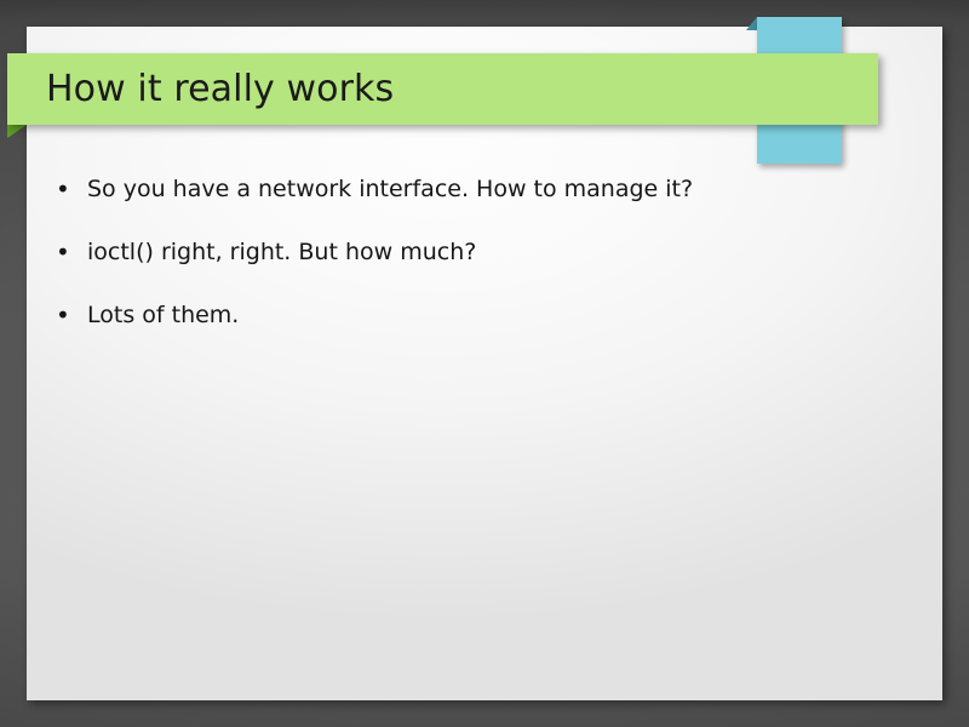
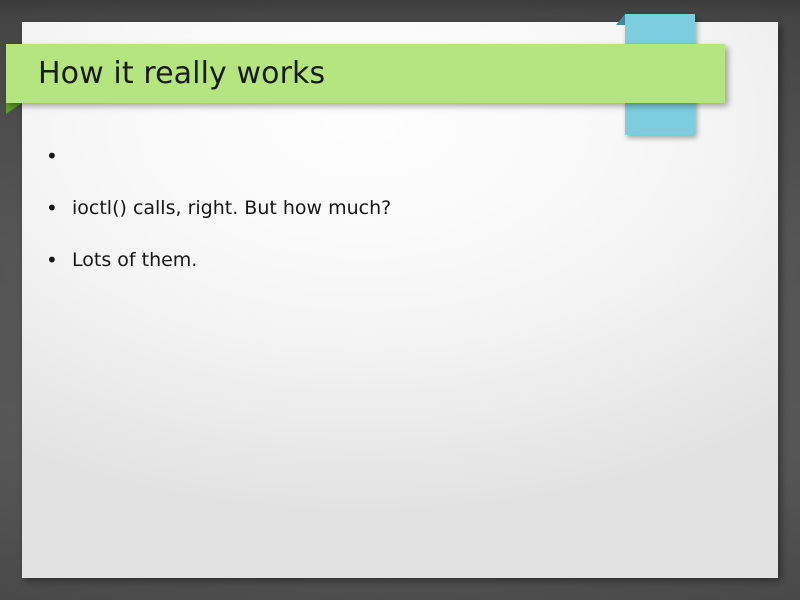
  How it really works
  •
- So you have a network interface. How to manage it?
  •
- ioctl() right, right. But how much?
+ ioctl() calls, right. But how much?
  •
  Lots of them.
